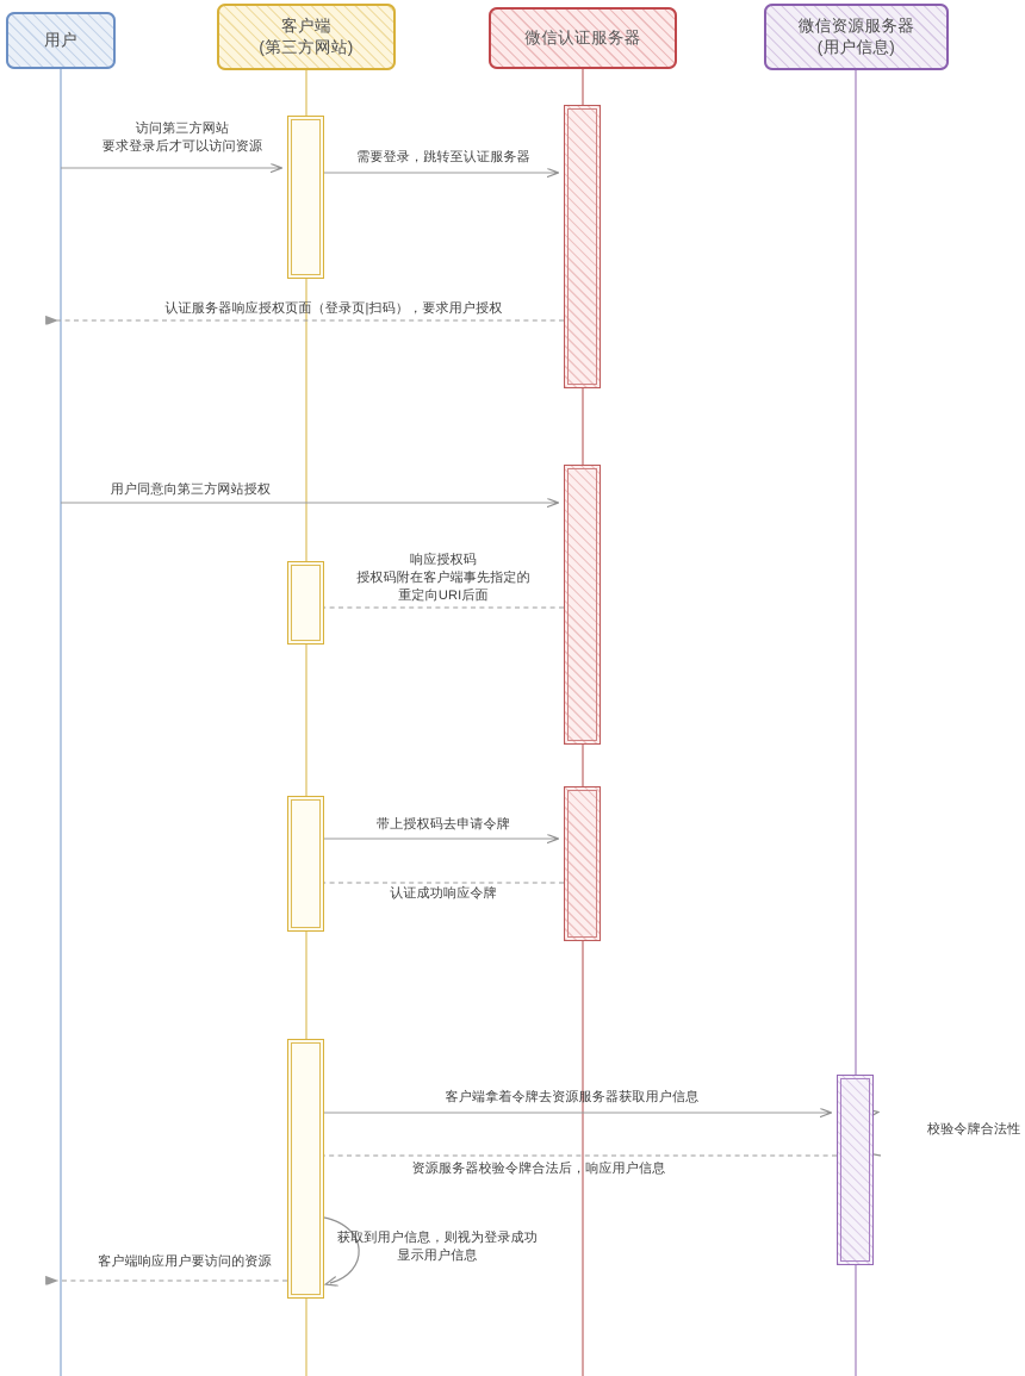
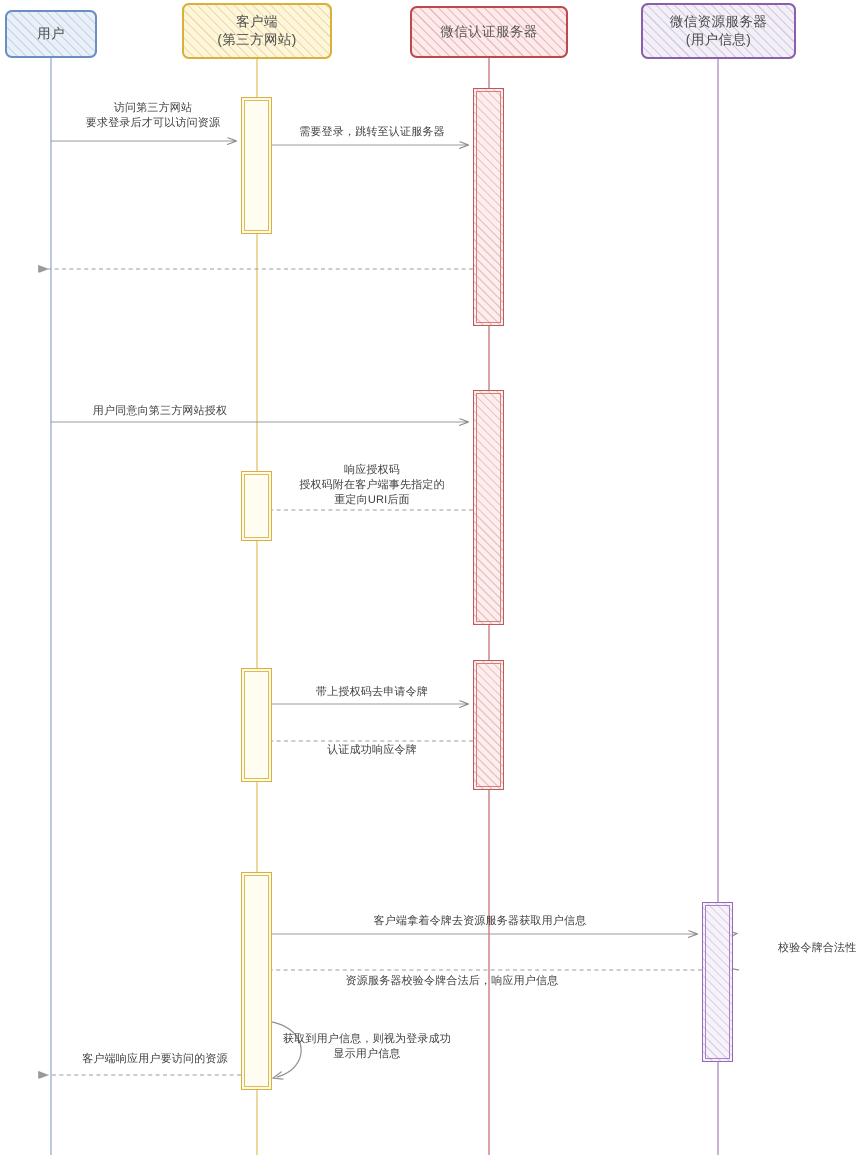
  用户
  客户端
  (第三方网站)
  微信认证服务器
  微信资源服务器
  (用户信息)
  访问第三方网站
  要求登录后才可以访问资源
  需要登录，跳转至认证服务器
- 认证服务器响应授权页面（登录页|扫码），要求用户授权
  用户同意向第三方网站授权
  响应授权码
  授权码附在客户端事先指定的
  重定向URI后面
  带上授权码去申请令牌
  认证成功响应令牌
  客户端拿着令牌去资源服务器获取用户信息
  资源服务器校验令牌合法后，响应用户信息
  客户端响应用户要访问的资源
  校验令牌合法性
  获取到用户信息，则视为登录成功
  显示用户信息
